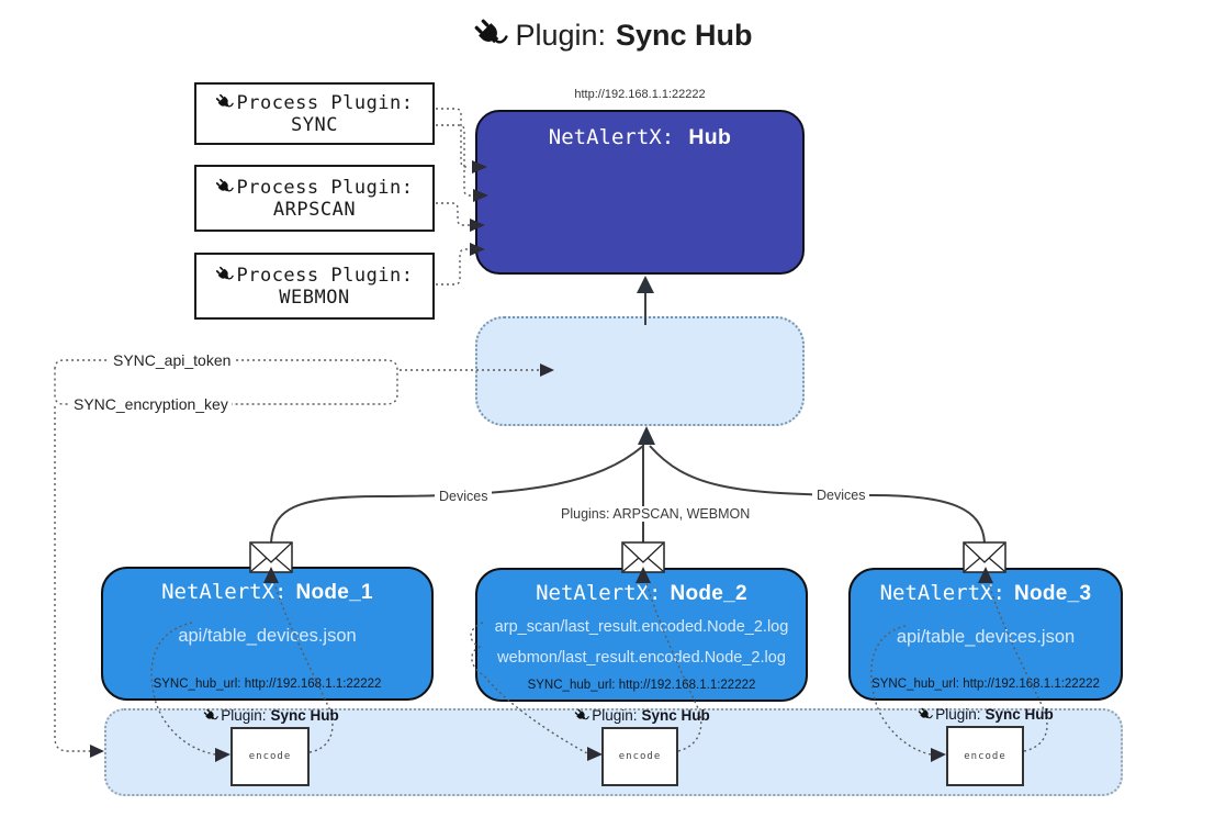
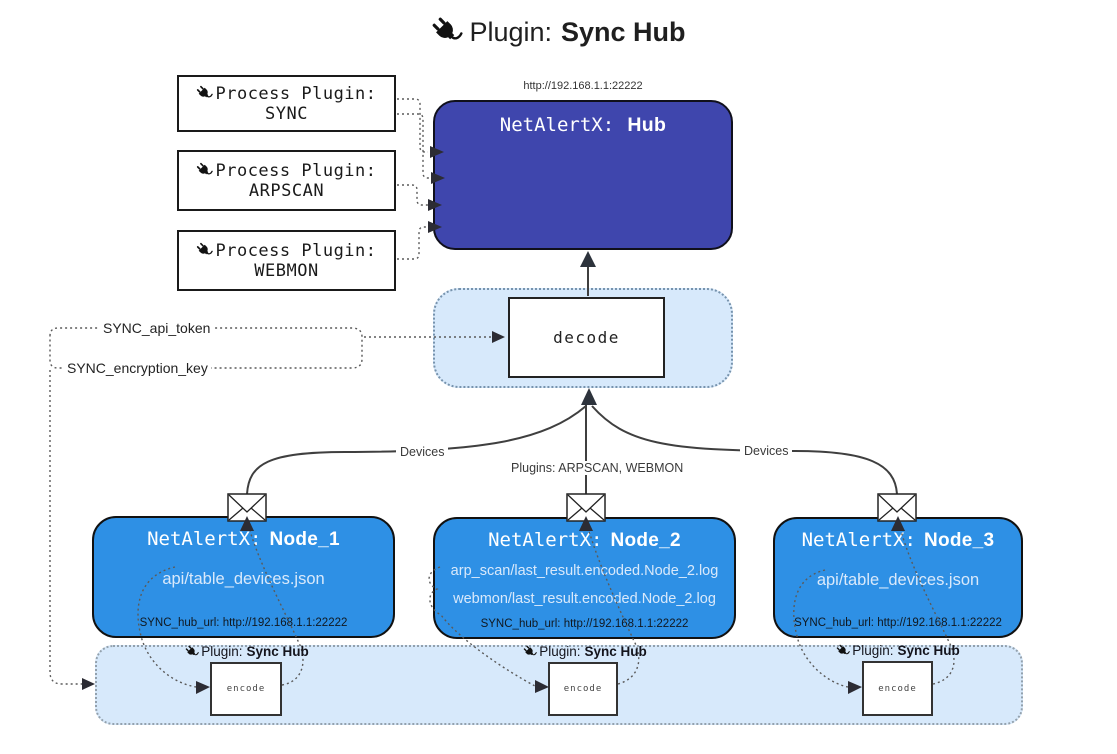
  Plugin:
  Sync Hub
  Process Plugin:
  SYNC
  Process Plugin:
  ARPSCAN
  Process Plugin:
  WEBMON
  http://192.168.1.1:22222
  NetAlertX: Hub
+ decode
  SYNC_api_token
  SYNC_encryption_key
  Devices
  Devices
  Plugins: ARPSCAN, WEBMON
  NetAlertX: Node_1
  api/table_devices.json
  SYNC_hub_url: http://192.16.1.1:22222
  NetAlertX: Node_2
  arp_scan/last_result.encoded.Node_2.log
  webmon/last_result.encoded.Node_2.log
  SYNC_hub_url: http://192.168.1.1:22222
  NetAlertX: Node_3
  api/table_devices.json
  SYNC_hub_url: http://192.168.1.1:22222
  encode
  encode
  encode
  Plugin:
  Sync Hub
  Plugin:
  Sync Hub
  Plugin:
  Sync Hub
